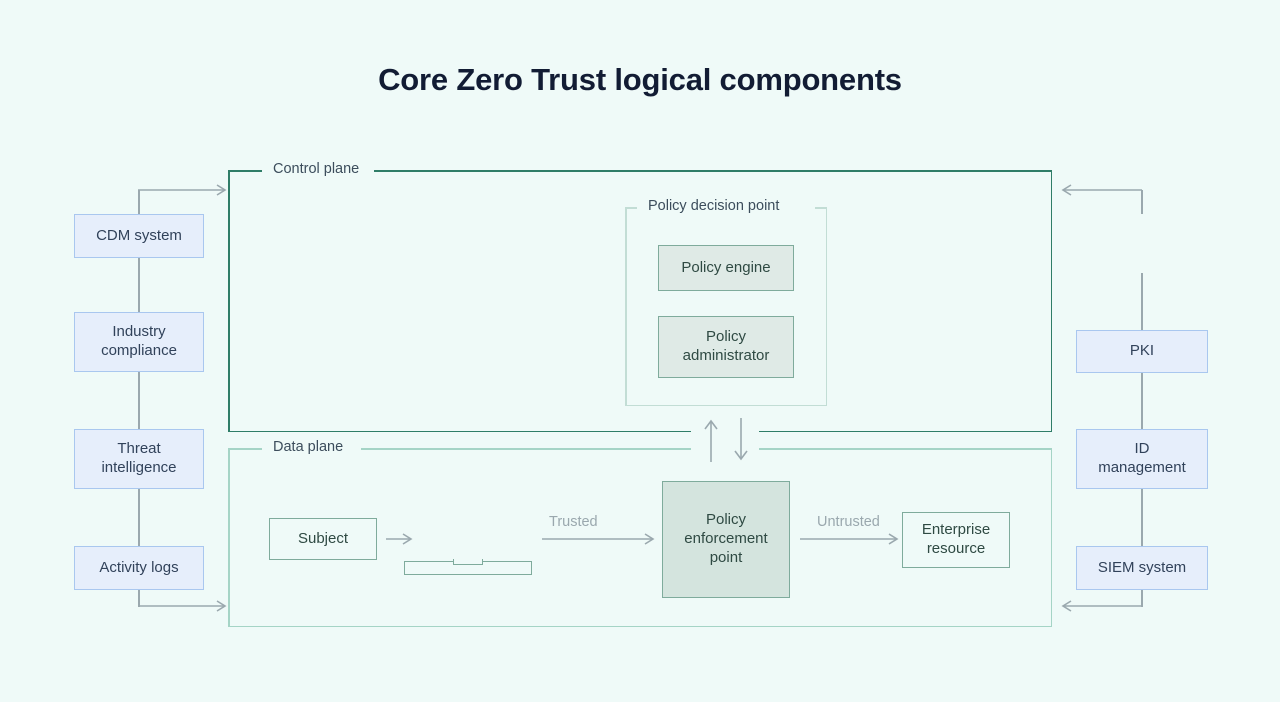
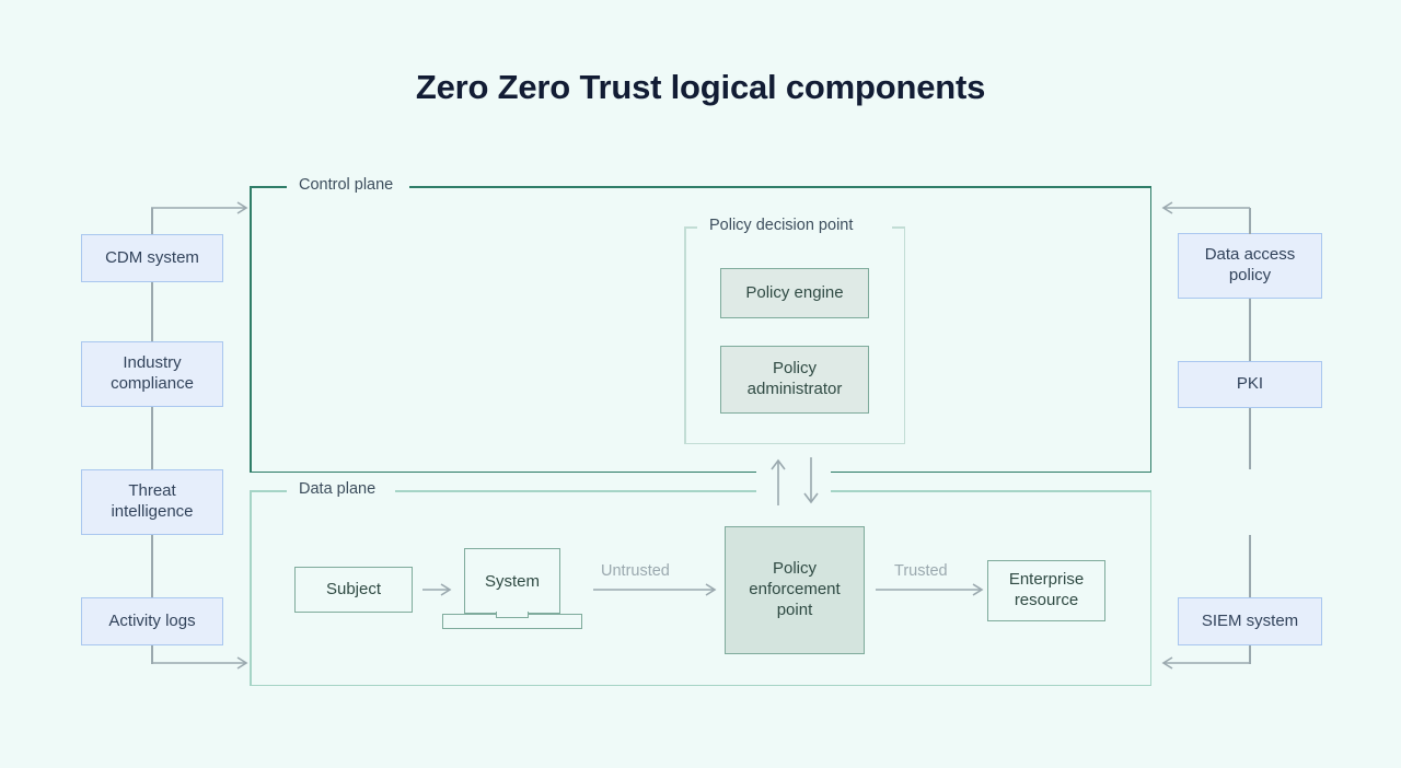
- Core Zero Trust logical components
+ Zero Zero Trust logical components
  Control plane
  Policy decision point
  Policy engine
  Policy
  administrator
  Data plane
  CDM system
  Industry
  compliance
  Threat
  intelligence
  Activity logs
+ Data access
+ policy
  PKI
- ID
- management
  SIEM system
  Subject
+ System
- Trusted
+ Untrusted
  Policy
  enforcement
  point
- Untrusted
+ Trusted
  Enterprise
  resource
